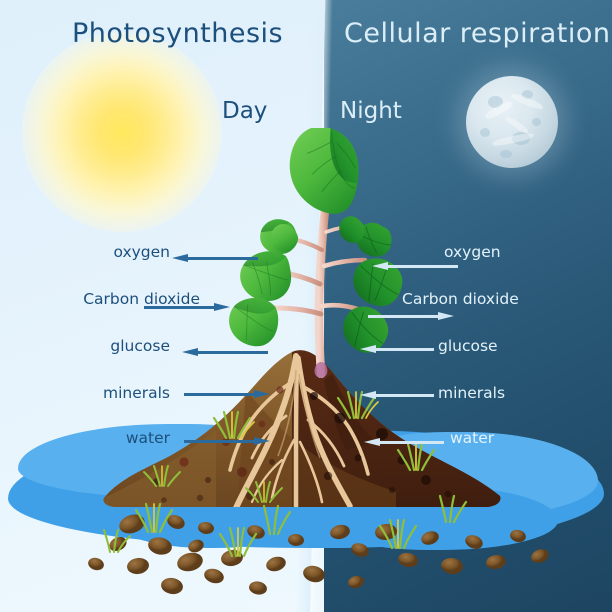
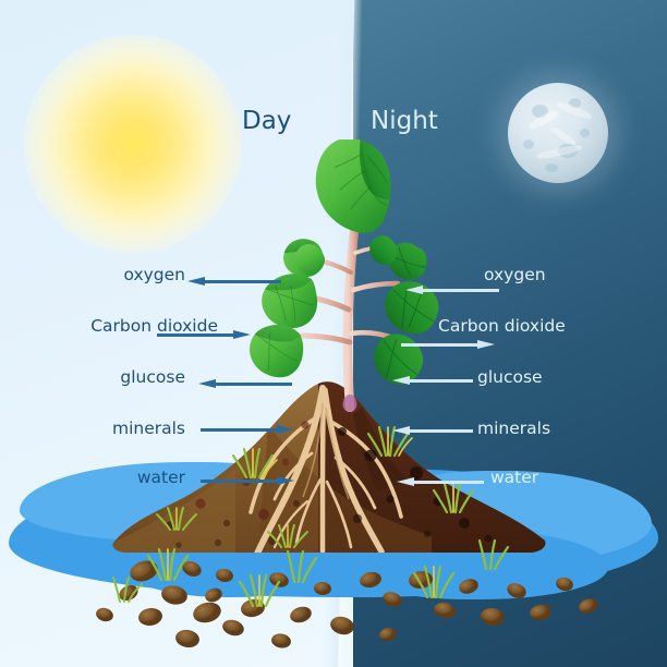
- Photosynthesis
- Cellular respiration
  Day
  Night
  oxygen
  Carbon dioxide
  glucose
  minerals
  water
  oxygen
  Carbon dioxide
  glucose
  minerals
  water
